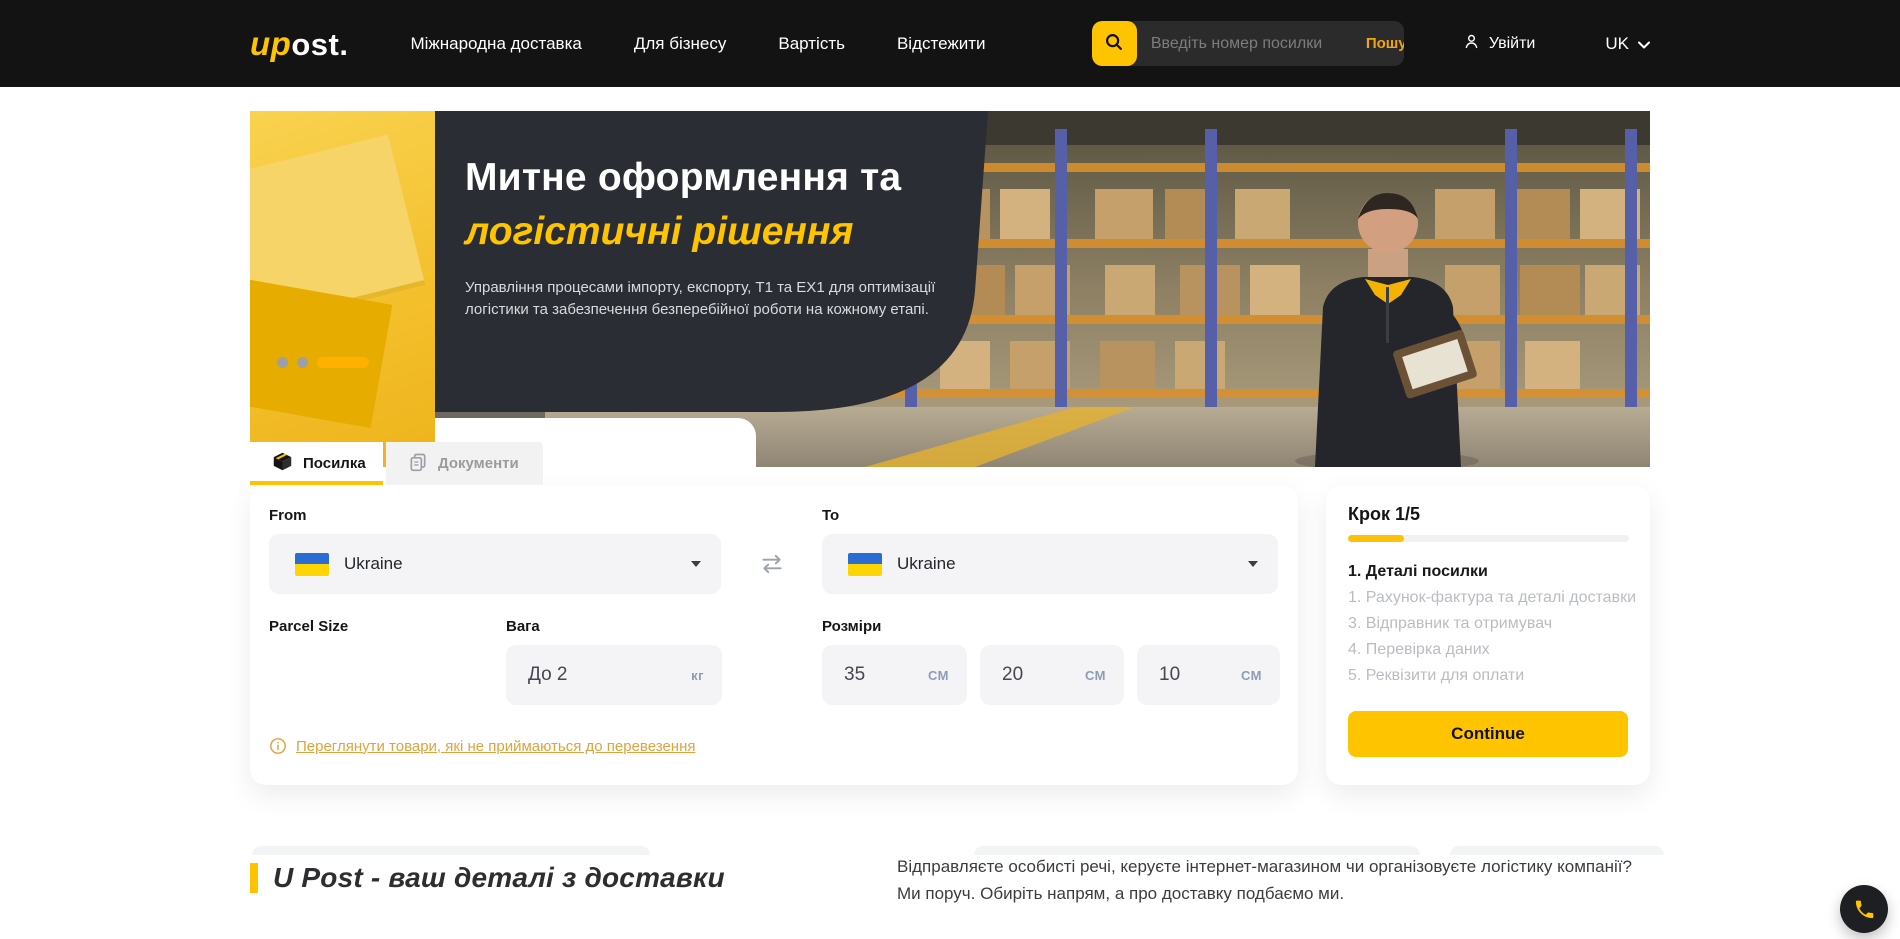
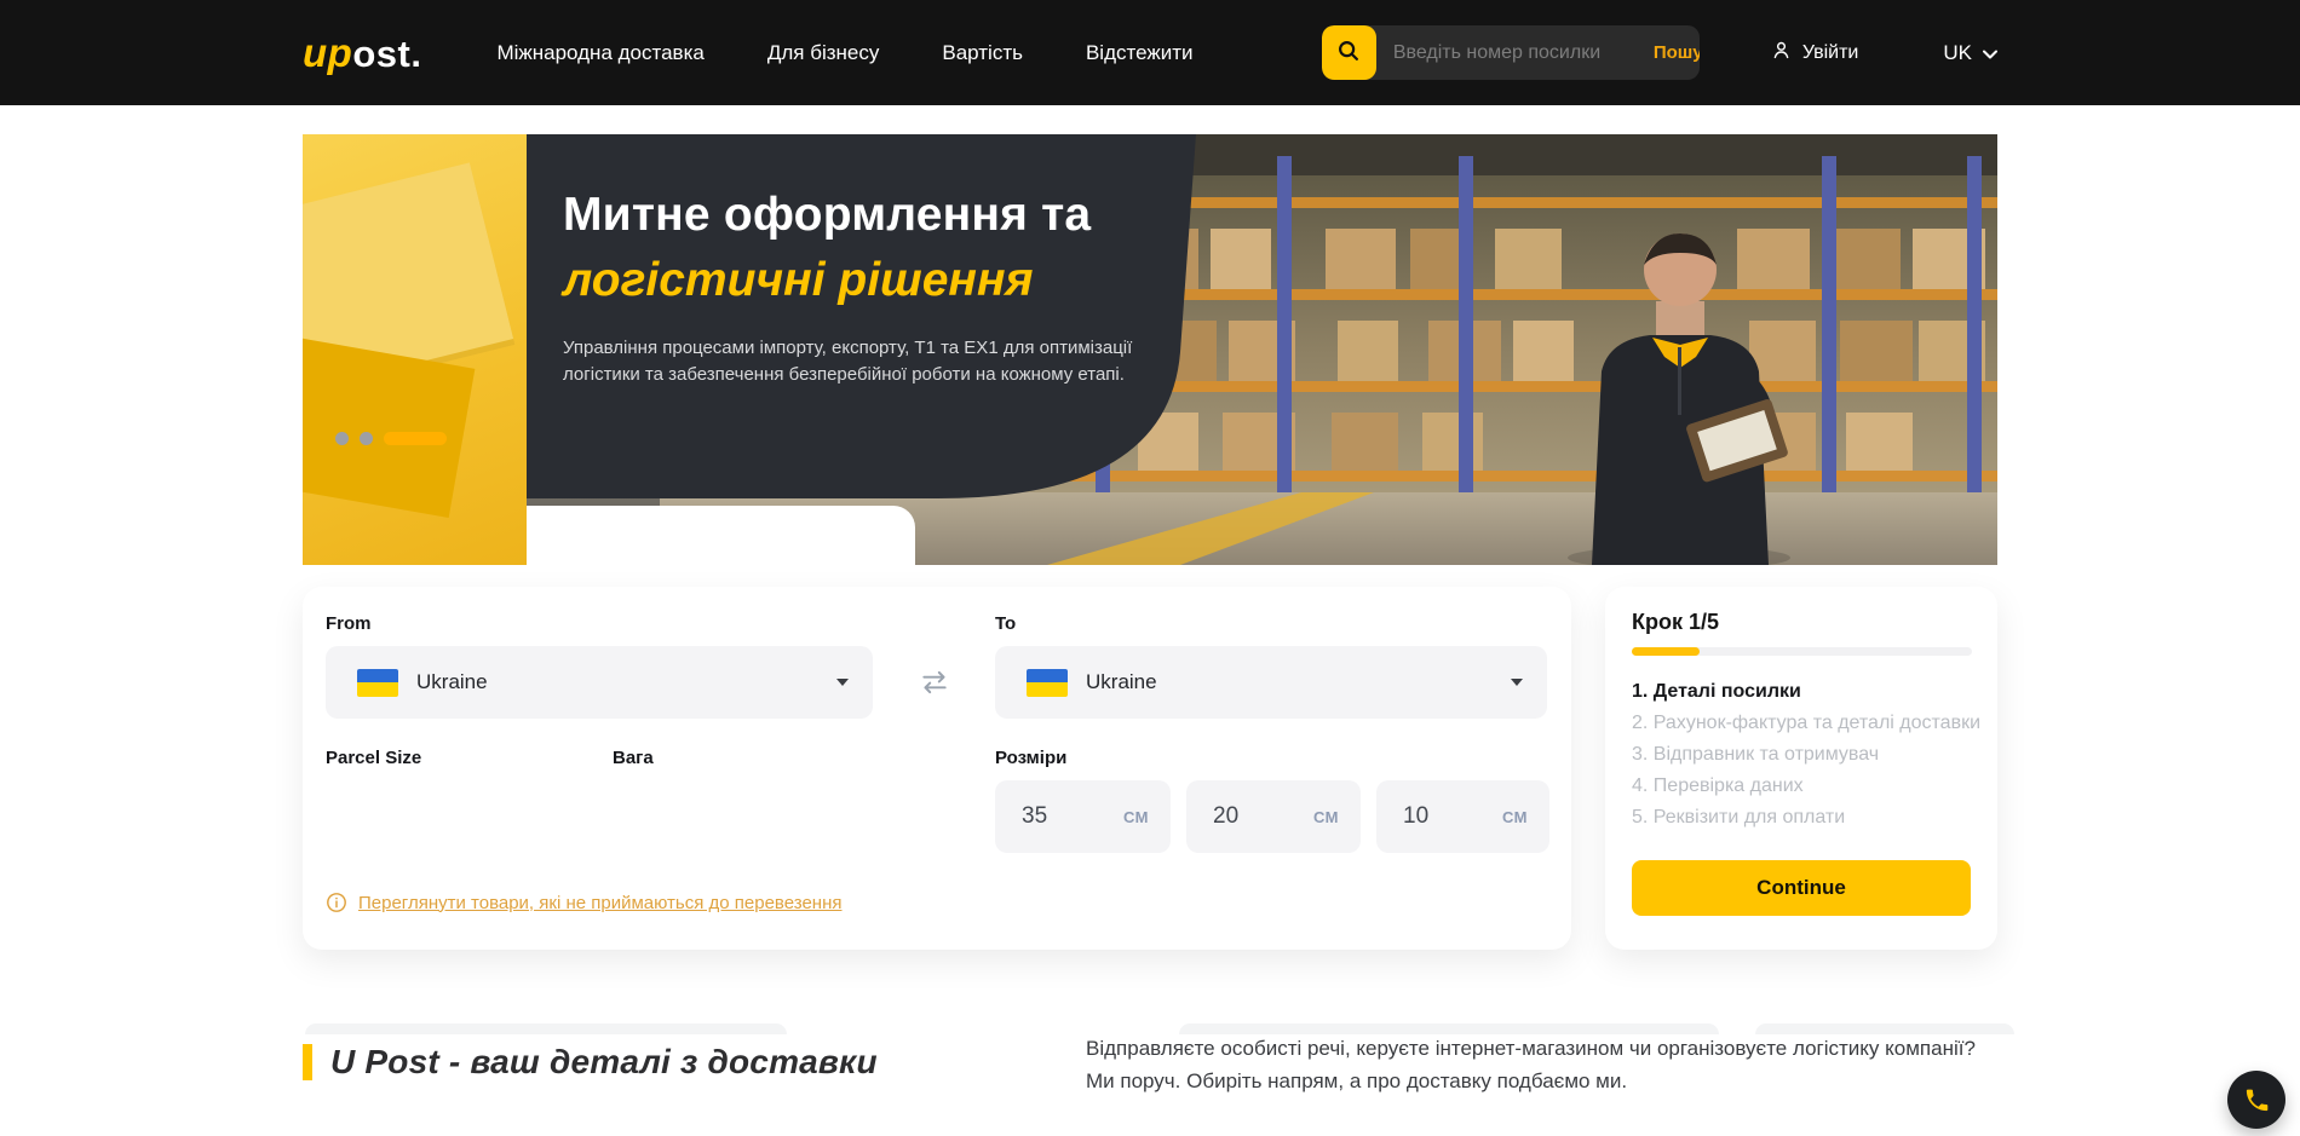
  upost.
  Міжнародна доставка
  Для бізнесу
  Вартість
  Відстежити
  Введіть номер посилки
  Пошу
  Увійти
  UK
  Митне оформлення та
  логістичні рішення
  Управління процесами імпорту, експорту, T1 та EX1 для оптимізації логістики та забезпечення безперебійної роботи на кожному етапі.
- Посилка
- Документи
  From
  Ukraine
  To
  Ukraine
  Parcel Size
  Вага
- До 2
- кг
  Розміри
  35
  СМ
  20
  СМ
  10
  СМ
  Переглянути товари, які не приймаються до перевезення
  Крок 1/5
  1. Деталі посилки
- 1. Рахунок-фактура та деталі доставки
+ 2. Рахунок-фактура та деталі доставки
  3. Відправник та отримувач
  4. Перевірка даних
  5. Реквізити для оплати
  Continue
  U Post - ваш деталі з доставки
  Відправляєте особисті речі, керуєте інтернет-магазином чи організовуєте логістику компанії? Ми поруч. Обиріть напрям, а про доставку подбаємо ми.
